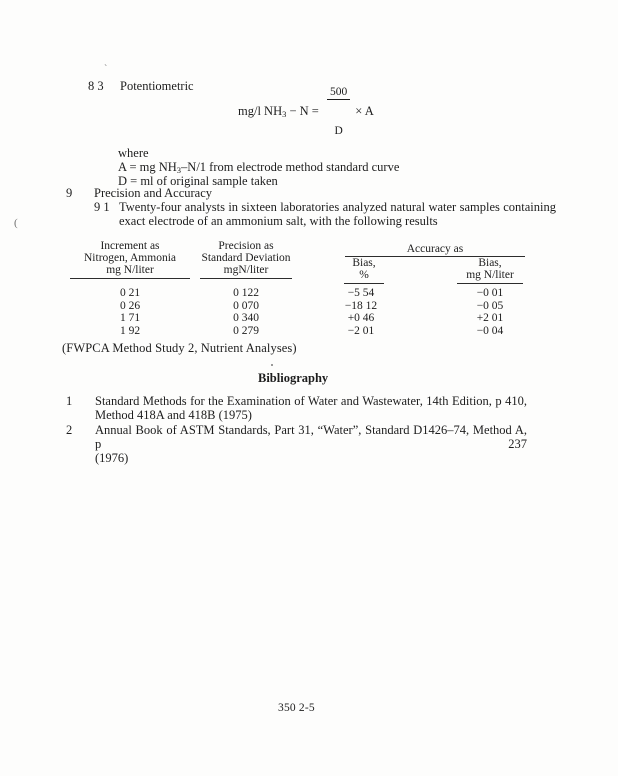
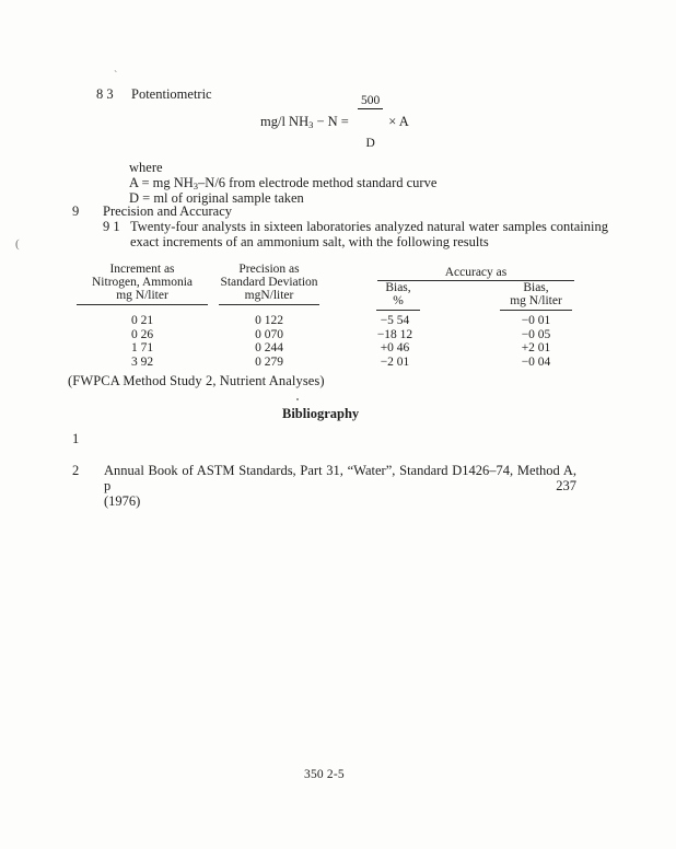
  `
  (
  8 3
  Potentiometric
  mg/l NH3 − N =
  500
  D
  × A
  where
- A = mg NH3–N/1 from electrode method standard curve
+ A = mg NH3–N/6 from electrode method standard curve
  D = ml of original sample taken
  9
  Precision and Accuracy
  9 1
  Twenty-four analysts in sixteen laboratories analyzed natural water samples containing
- exact electrode of an ammonium salt, with the following results
+ exact increments of an ammonium salt, with the following results
  Increment as
  Nitrogen, Ammonia
  mg N/liter
  Precision as
  Standard Deviation
  mgN/liter
  Accuracy as
  Bias,
  %
  Bias,
  mg N/liter
  0 21
  0 26
  1 71
- 1 92
+ 3 92
  0 122
  0 070
- 0 340
+ 0 244
  0 279
  −5 54
  −18 12
  +0 46
  −2 01
  −0 01
  −0 05
  +2 01
  −0 04
  (FWPCA Method Study 2, Nutrient Analyses)
  Bibliography
  1
- Standard Methods for the Examination of Water and Wastewater, 14th Edition, p 410,
- Method 418A and 418B (1975)
  2
  Annual Book of ASTM Standards, Part 31, “Water”, Standard D1426–74, Method A, p 237
  (1976)
  350 2-5
